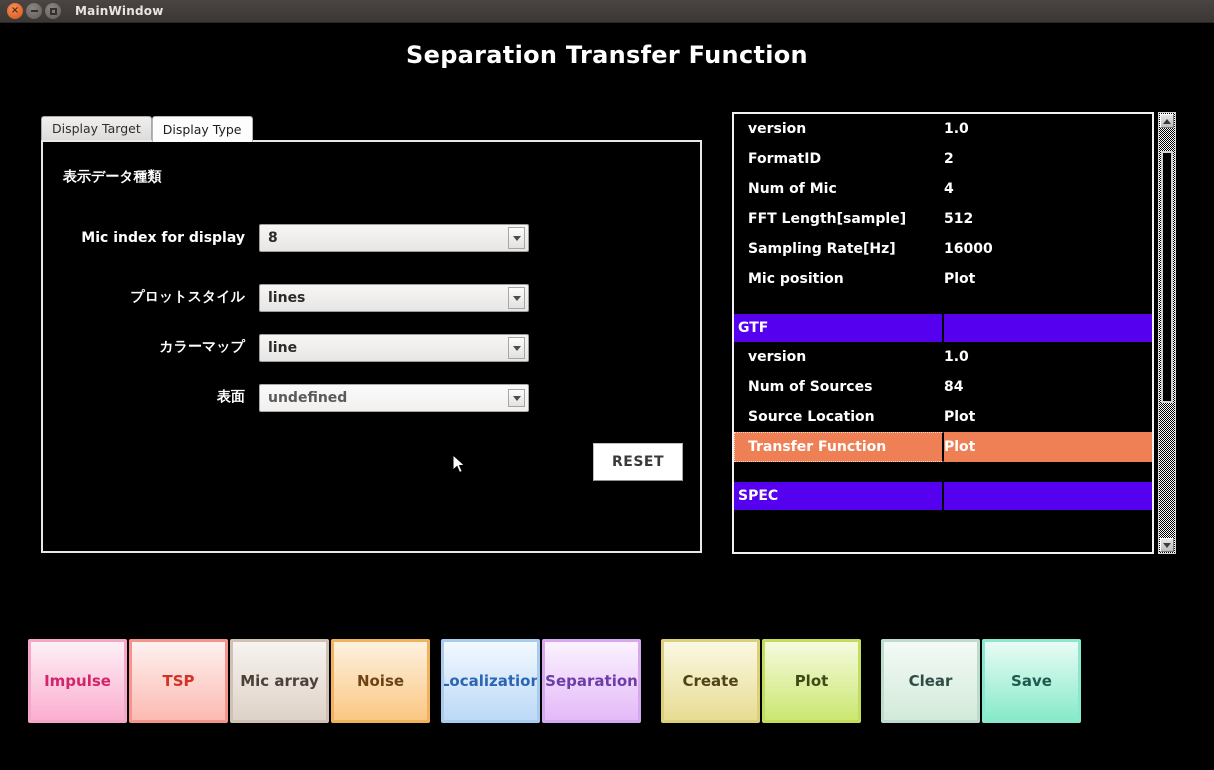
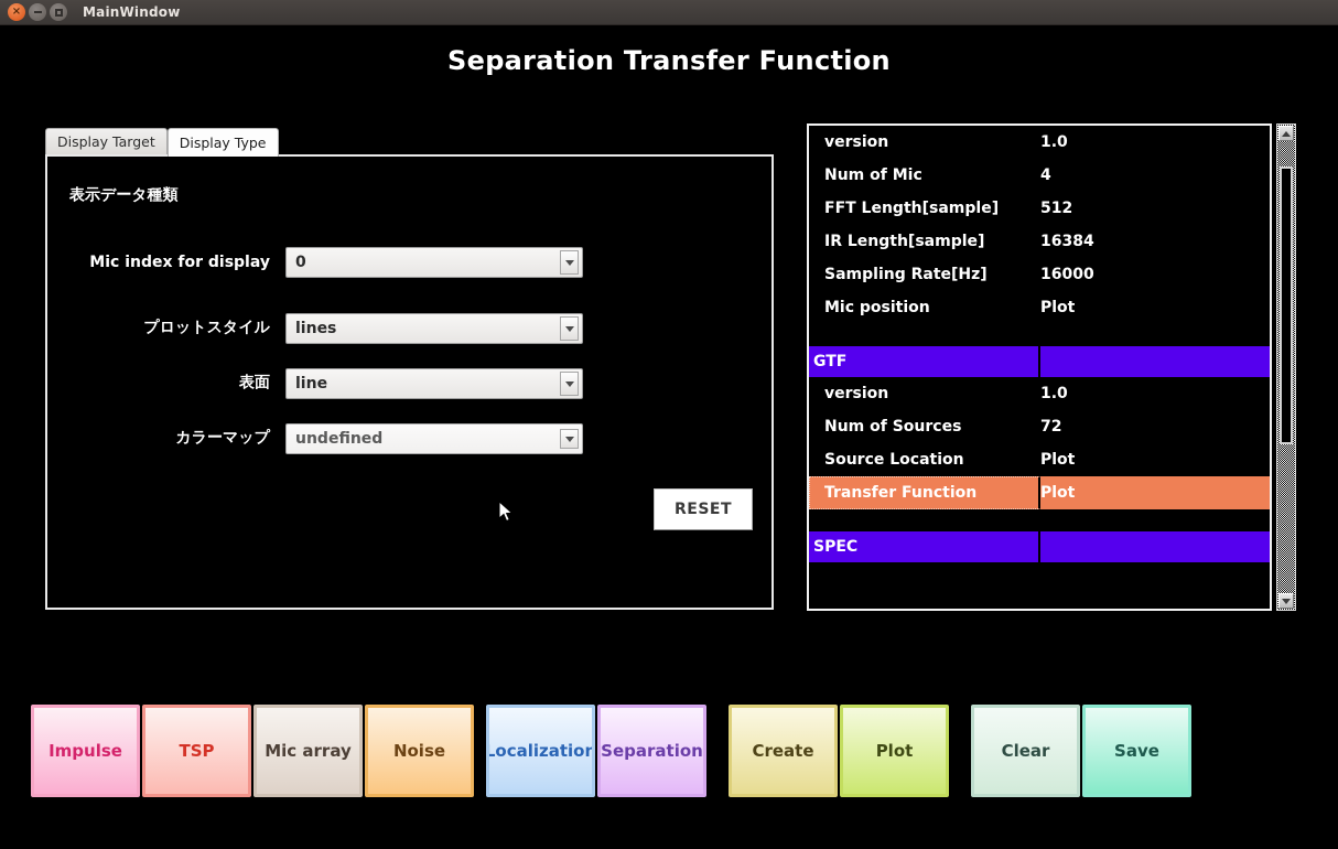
  ×
  MainWindow
  Separation Transfer Function
  Display Target
  Display Type
  表示データ種類
  Mic index for display
- 8
+ 0
  プロットスタイル
  lines
- カラーマップ
+ 表面
  line
- 表面
+ カラーマップ
  undefined
  RESET
  version
  1.0
- FormatID
- 2
  Num of Mic
  4
  FFT Length[sample]
  512
+ IR Length[sample]
+ 16384
  Sampling Rate[Hz]
  16000
  Mic position
  Plot
  GTF
  version
  1.0
  Num of Sources
- 84
+ 72
  Source Location
  Plot
  Transfer Function
  Plot
  SPEC
  Impulse
  TSP
  Mic array
  Noise
  Localization
  Separation
  Create
  Plot
  Clear
  Save
